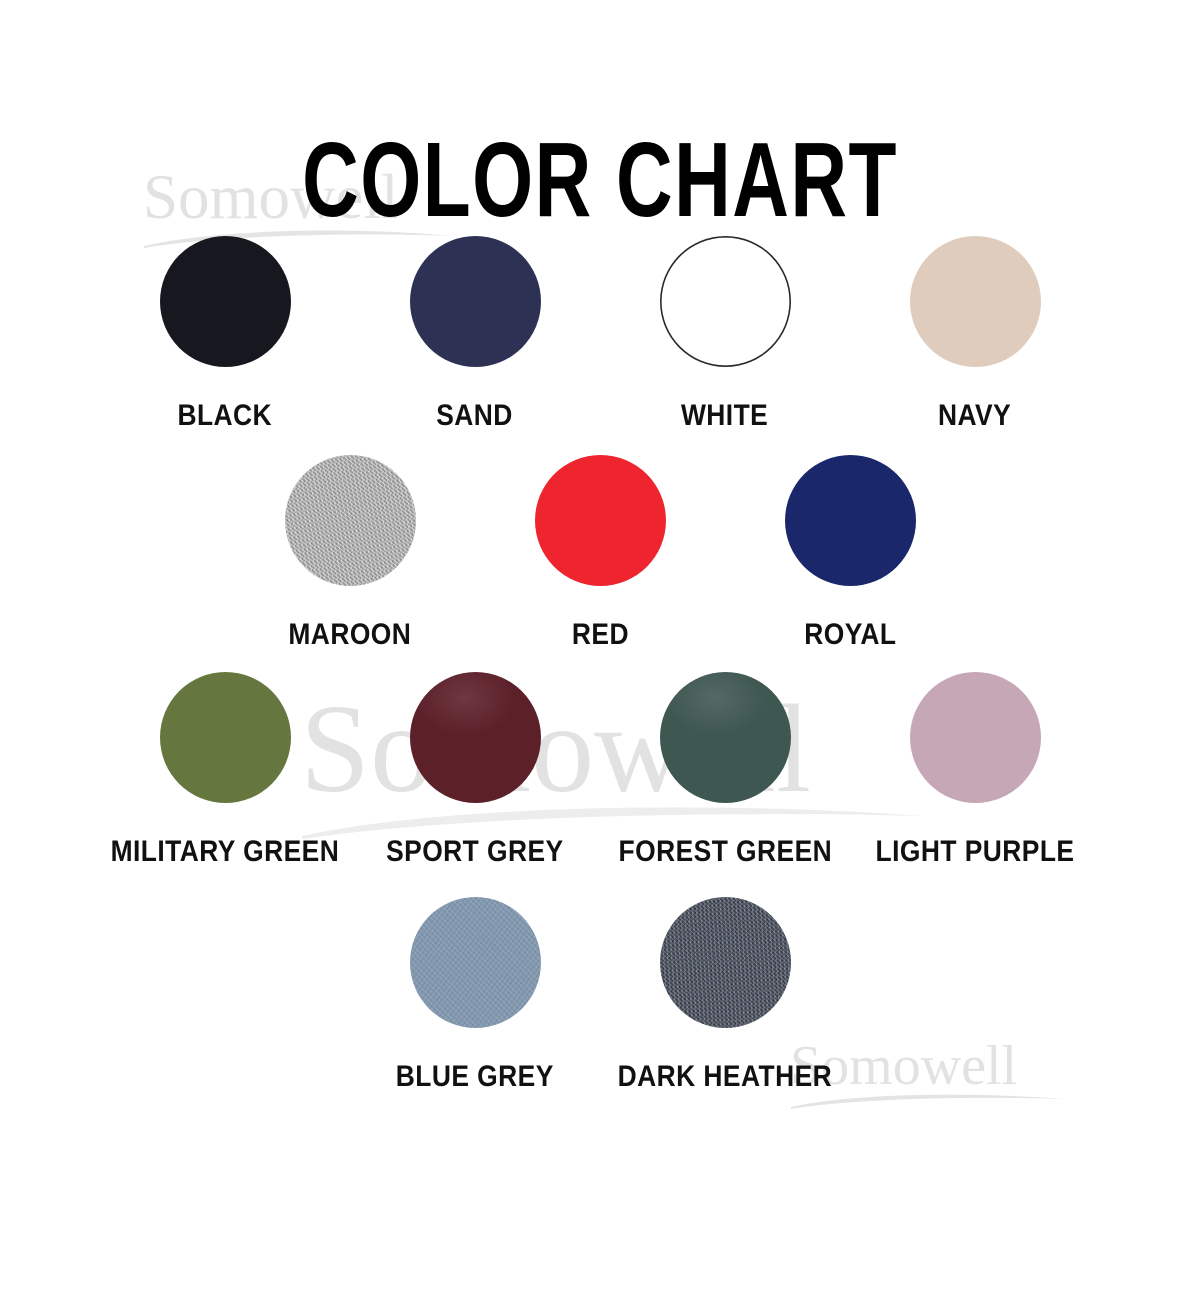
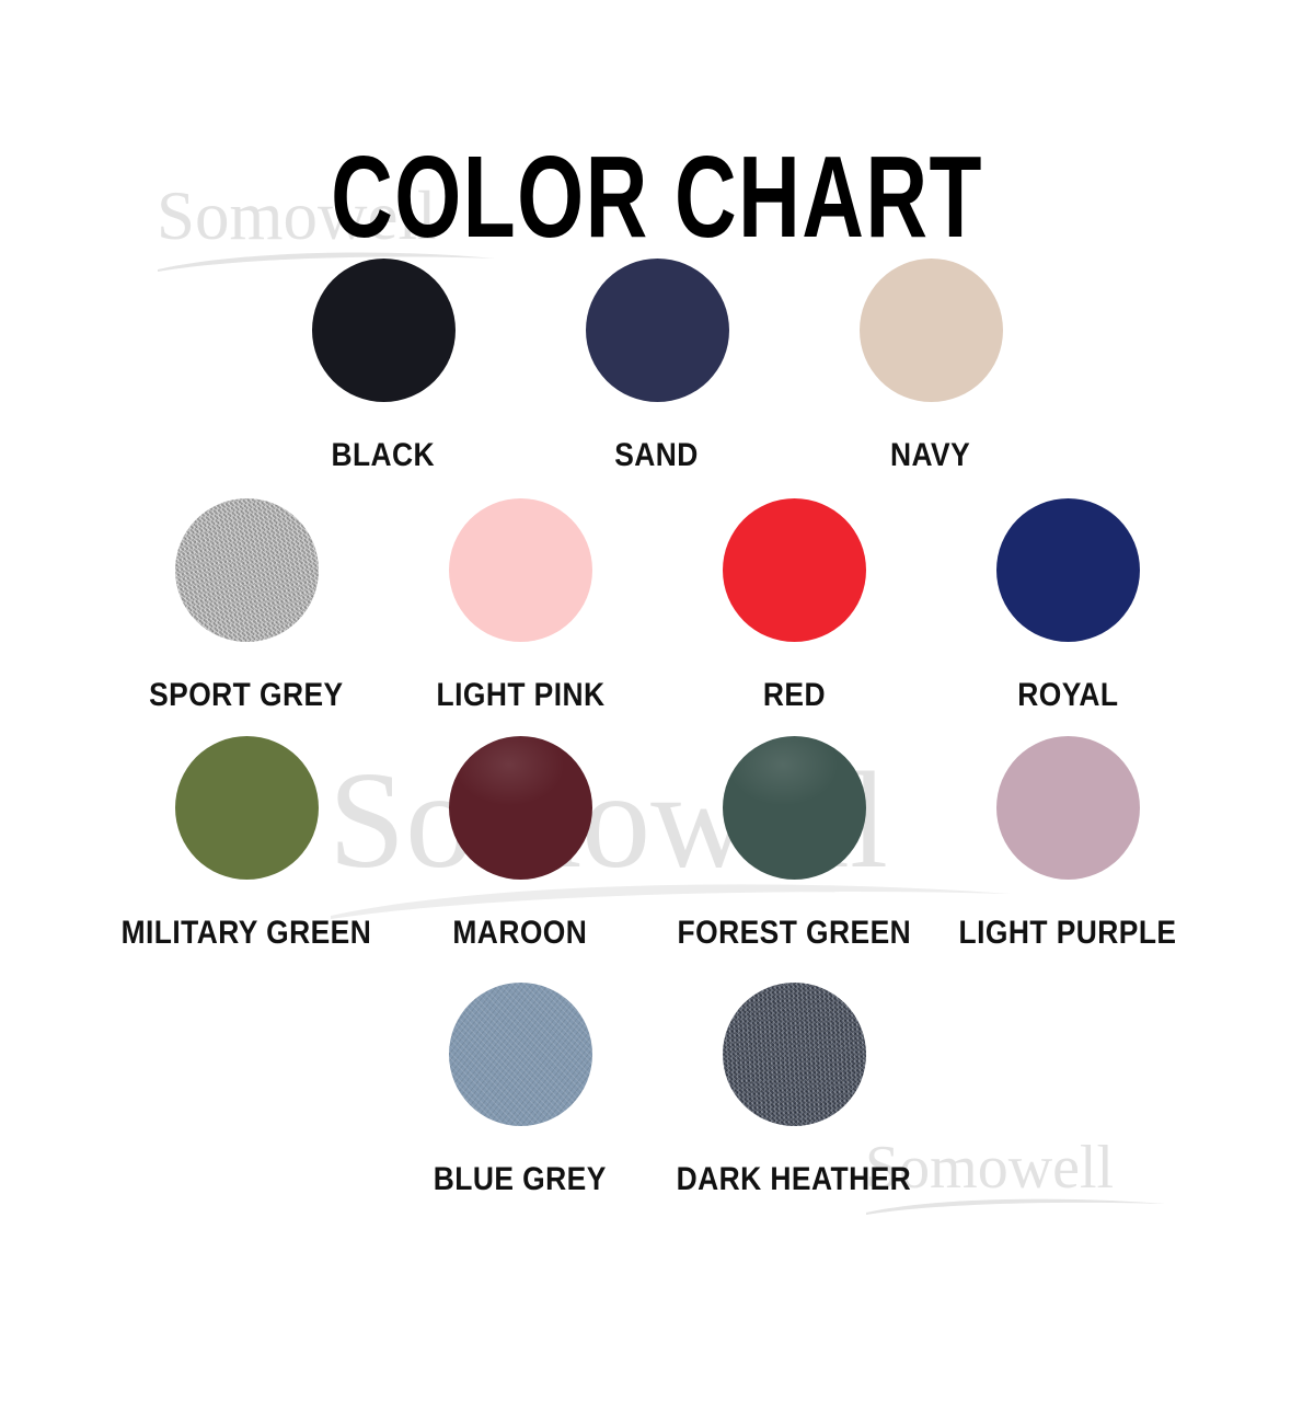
  Somowell
  Somowell
  COLOR CHART
  BLACK
  SAND
- WHITE
  NAVY
- MAROON
+ SPORT GREY
+ LIGHT PINK
  RED
  ROYAL
  MILITARY GREEN
- SPORT GREY
+ MAROON
  FOREST GREEN
  LIGHT PURPLE
  BLUE GREY
  DARK HEATHER
